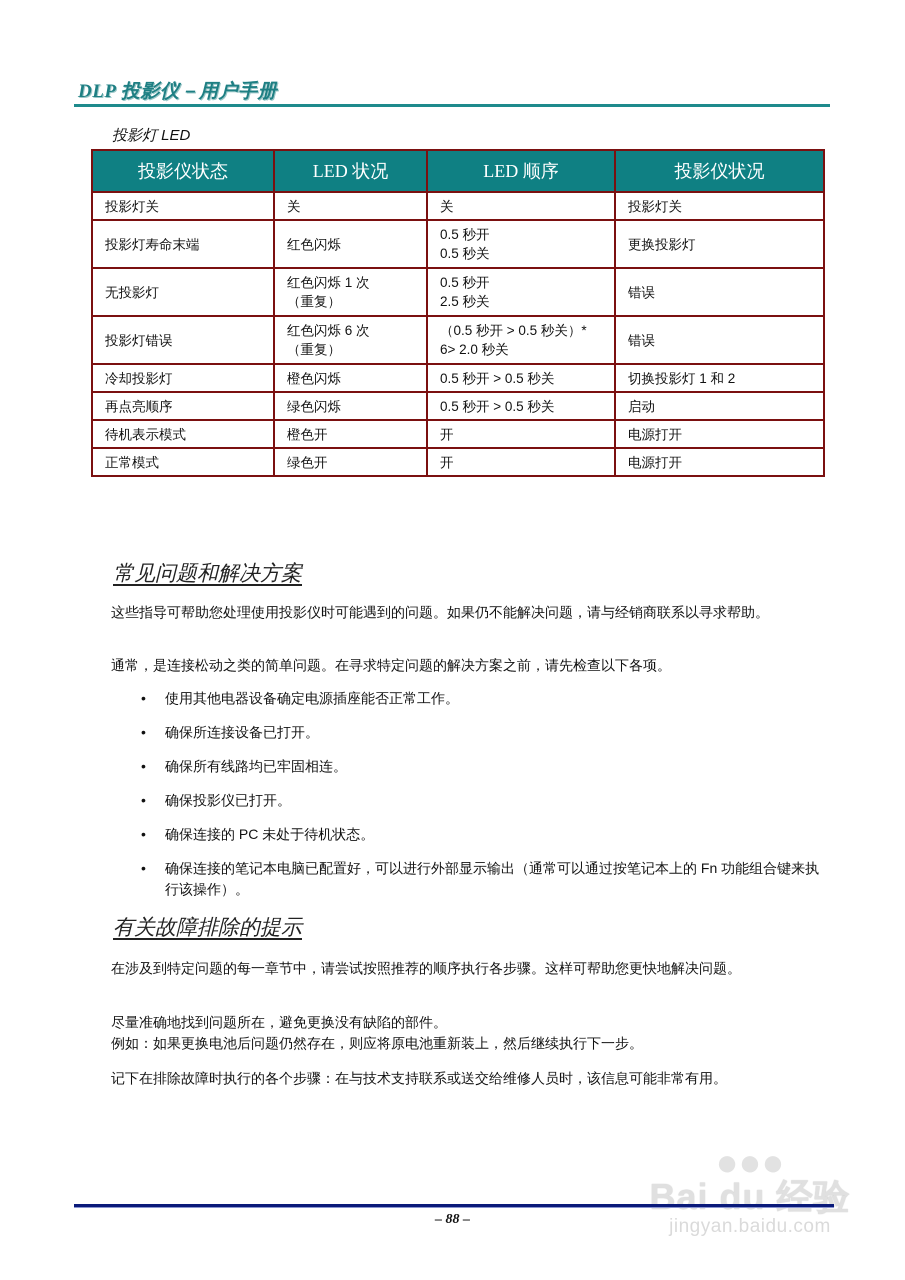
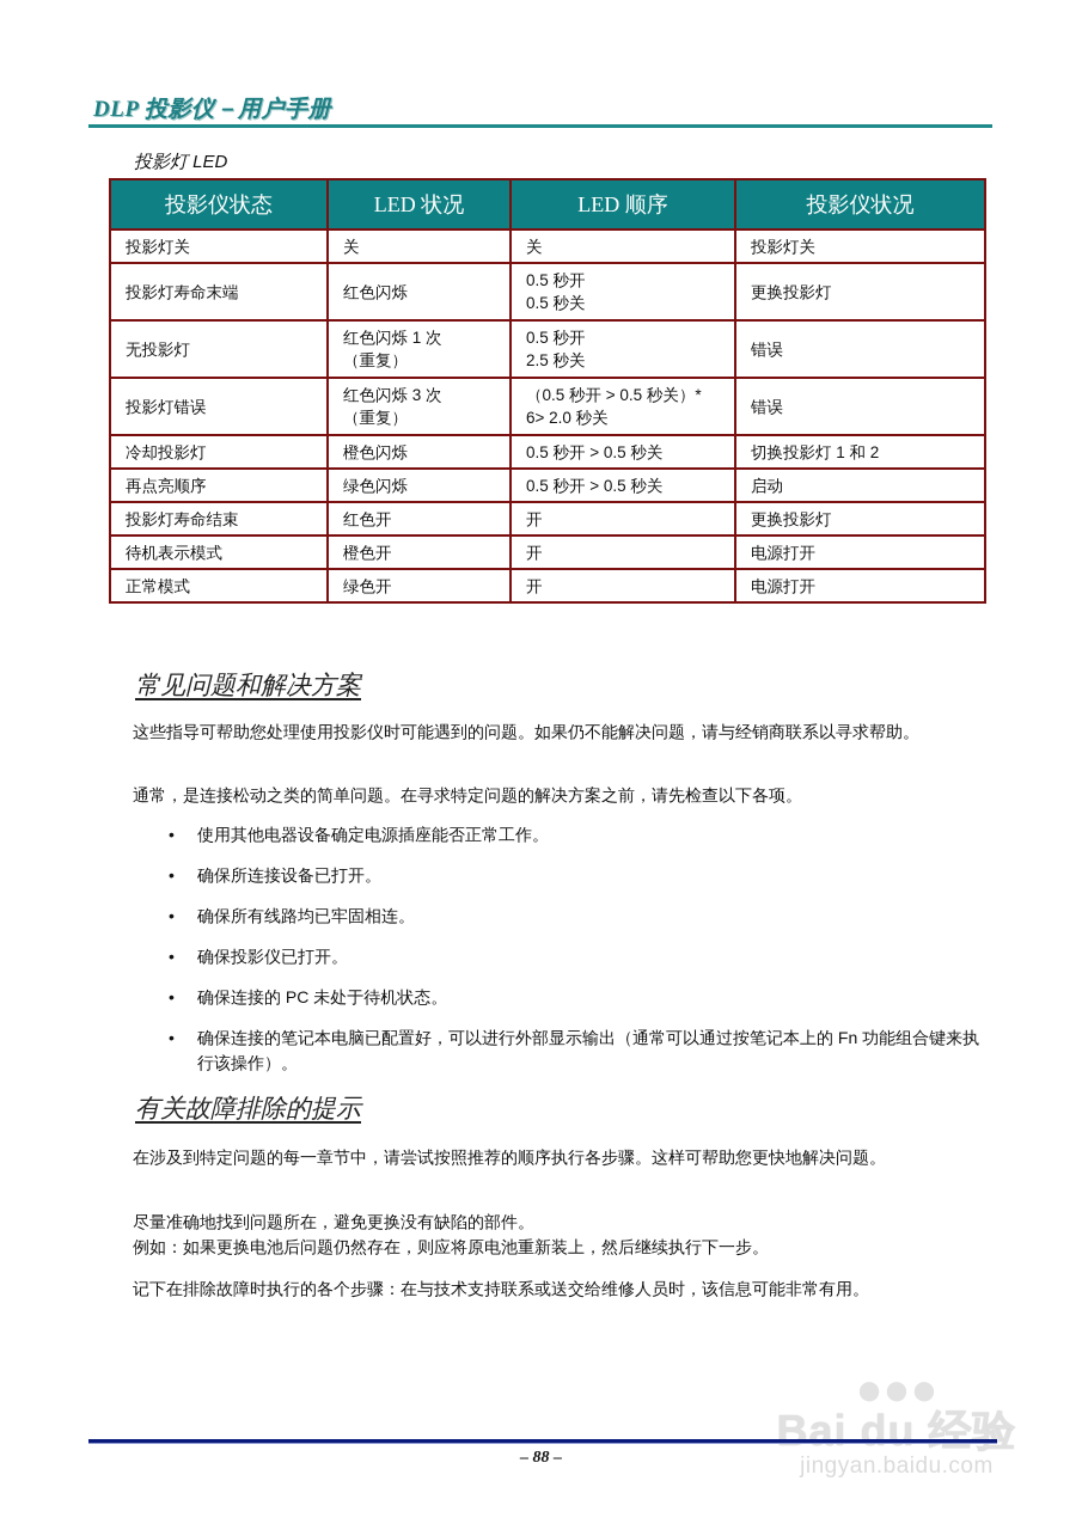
  DLP 投影仪－用户手册
  投影灯 LED
  投影仪状态	LED 状况	LED 顺序	投影仪状况
  投影灯关	关	关	投影灯关
  投影灯寿命末端	红色闪烁	0.5 秒开0.5 秒关	更换投影灯
  无投影灯	红色闪烁 1 次（重复）	0.5 秒开2.5 秒关	错误
- 投影灯错误	红色闪烁 6 次（重复）	（0.5 秒开 > 0.5 秒关）*6> 2.0 秒关	错误
+ 投影灯错误	红色闪烁 3 次（重复）	（0.5 秒开 > 0.5 秒关）*6> 2.0 秒关	错误
  冷却投影灯	橙色闪烁	0.5 秒开 > 0.5 秒关	切换投影灯 1 和 2
  再点亮顺序	绿色闪烁	0.5 秒开 > 0.5 秒关	启动
+ 投影灯寿命结束	红色开	开	更换投影灯
  待机表示模式	橙色开	开	电源打开
  正常模式	绿色开	开	电源打开
  常见问题和解决方案
  这些指导可帮助您处理使用投影仪时可能遇到的问题。如果仍不能解决问题，请与经销商联系以寻求帮助。
  通常，是连接松动之类的简单问题。在寻求特定问题的解决方案之前，请先检查以下各项。
  •
  使用其他电器设备确定电源插座能否正常工作。
  •
  确保所连接设备已打开。
  •
  确保所有线路均已牢固相连。
  •
  确保投影仪已打开。
  •
  确保连接的 PC 未处于待机状态。
  •
  确保连接的笔记本电脑已配置好，可以进行外部显示输出（通常可以通过按笔记本上的 Fn 功能组合键来执行该操作）。
  有关故障排除的提示
  在涉及到特定问题的每一章节中，请尝试按照推荐的顺序执行各步骤。这样可帮助您更快地解决问题。
  尽量准确地找到问题所在，避免更换没有缺陷的部件。
  例如：如果更换电池后问题仍然存在，则应将原电池重新装上，然后继续执行下一步。
  记下在排除故障时执行的各个步骤：在与技术支持联系或送交给维修人员时，该信息可能非常有用。
  ●●●
  Bai du 经验
  jingyan.baidu.com
  – 88 –
